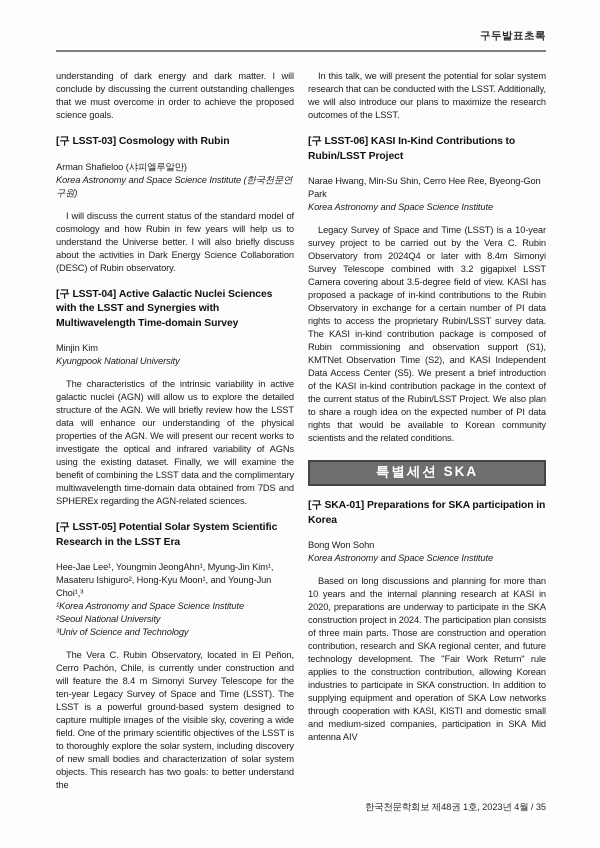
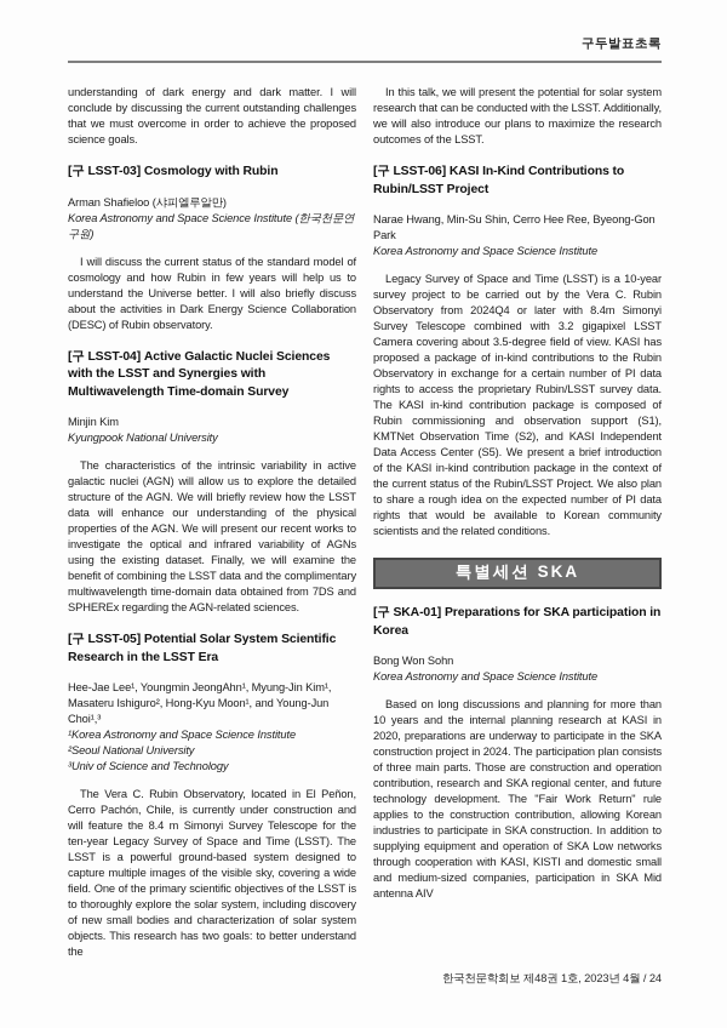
  구두발표초록
  understanding of dark energy and dark matter. I will conclude by discussing the current outstanding challenges that we must overcome in order to achieve the proposed science goals.
  [구 LSST-03] Cosmology with Rubin
  Arman Shafieloo (샤피엘루알만)
  Korea Astronomy and Space Science Institute (한국천문연구원)
  I will discuss the current status of the standard model of cosmology and how Rubin in few years will help us to understand the Universe better. I will also briefly discuss about the activities in Dark Energy Science Collaboration (DESC) of Rubin observatory.
  [구 LSST-04] Active Galactic Nuclei Sciences with the LSST and Synergies with Multiwavelength Time-domain Survey
  Minjin Kim
  Kyungpook National University
  The characteristics of the intrinsic variability in active galactic nuclei (AGN) will allow us to explore the detailed structure of the AGN. We will briefly review how the LSST data will enhance our understanding of the physical properties of the AGN. We will present our recent works to investigate the optical and infrared variability of AGNs using the existing dataset. Finally, we will examine the benefit of combining the LSST data and the complimentary multiwavelength time-domain data obtained from 7DS and SPHEREx regarding the AGN-related sciences.
  [구 LSST-05] Potential Solar System Scientific Research in the LSST Era
  Hee-Jae Lee¹, Youngmin JeongAhn¹, Myung-Jin Kim¹, Masateru Ishiguro², Hong-Kyu Moon¹, and Young-Jun Choi¹,³
  ¹Korea Astronomy and Space Science Institute
  ²Seoul National University
  ³Univ of Science and Technology
  The Vera C. Rubin Observatory, located in El Peñon, Cerro Pachón, Chile, is currently under construction and will feature the 8.4 m Simonyi Survey Telescope for the ten-year Legacy Survey of Space and Time (LSST). The LSST is a powerful ground-based system designed to capture multiple images of the visible sky, covering a wide field. One of the primary scientific objectives of the LSST is to thoroughly explore the solar system, including discovery of new small bodies and characterization of solar system objects. This research has two goals: to better understand the
  In this talk, we will present the potential for solar system research that can be conducted with the LSST. Additionally, we will also introduce our plans to maximize the research outcomes of the LSST.
  [구 LSST-06] KASI In-Kind Contributions to Rubin/LSST Project
  Narae Hwang, Min-Su Shin, Cerro Hee Ree, Byeong-Gon Park
  Korea Astronomy and Space Science Institute
  Legacy Survey of Space and Time (LSST) is a 10-year survey project to be carried out by the Vera C. Rubin Observatory from 2024Q4 or later with 8.4m Simonyi Survey Telescope combined with 3.2 gigapixel LSST Camera covering about 3.5-degree field of view. KASI has proposed a package of in-kind contributions to the Rubin Observatory in exchange for a certain number of PI data rights to access the proprietary Rubin/LSST survey data. The KASI in-kind contribution package is composed of Rubin commissioning and observation support (S1), KMTNet Observation Time (S2), and KASI Independent Data Access Center (S5). We present a brief introduction of the KASI in-kind contribution package in the context of the current status of the Rubin/LSST Project. We also plan to share a rough idea on the expected number of PI data rights that would be available to Korean community scientists and the related conditions.
  특별세션 SKA
  [구 SKA-01] Preparations for SKA participation in Korea
  Bong Won Sohn
  Korea Astronomy and Space Science Institute
  Based on long discussions and planning for more than 10 years and the internal planning research at KASI in 2020, preparations are underway to participate in the SKA construction project in 2024. The participation plan consists of three main parts. Those are construction and operation contribution, research and SKA regional center, and future technology development. The "Fair Work Return" rule applies to the construction contribution, allowing Korean industries to participate in SKA construction. In addition to supplying equipment and operation of SKA Low networks through cooperation with KASI, KISTI and domestic small and medium-sized companies, participation in SKA Mid antenna AIV
- 한국천문학회보 제48권 1호, 2023년 4월 / 35
+ 한국천문학회보 제48권 1호, 2023년 4월 / 24
